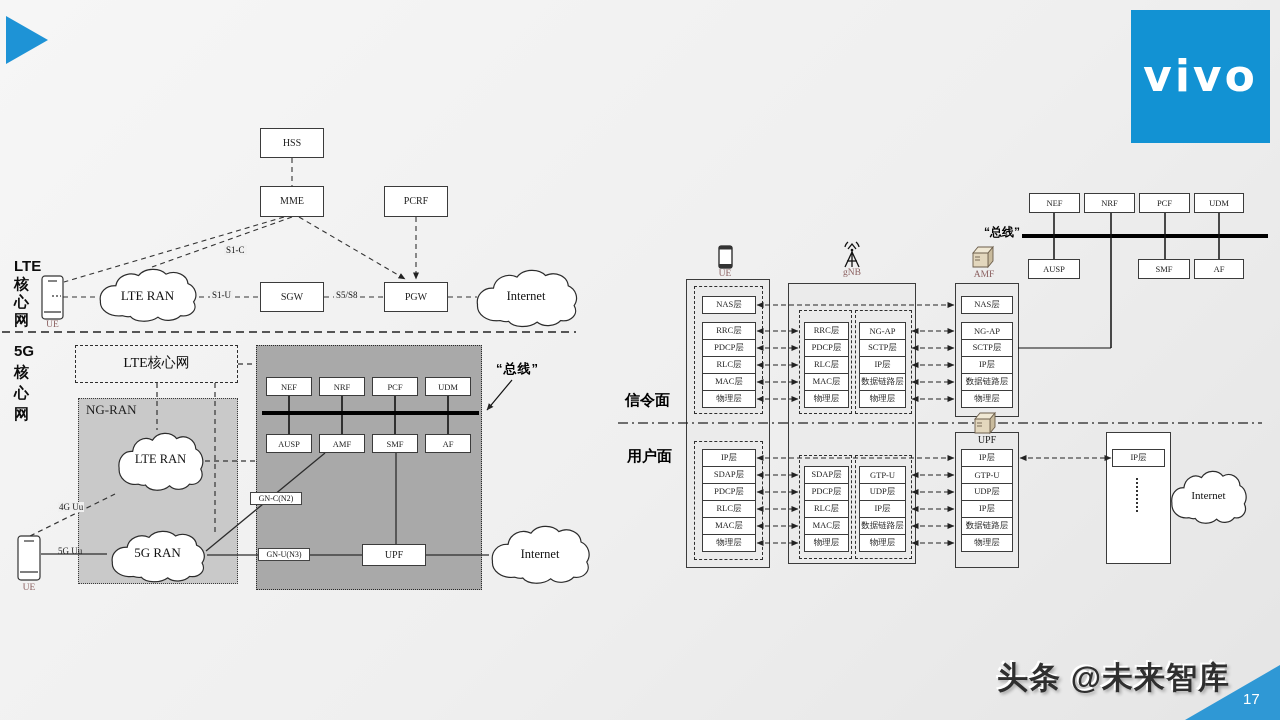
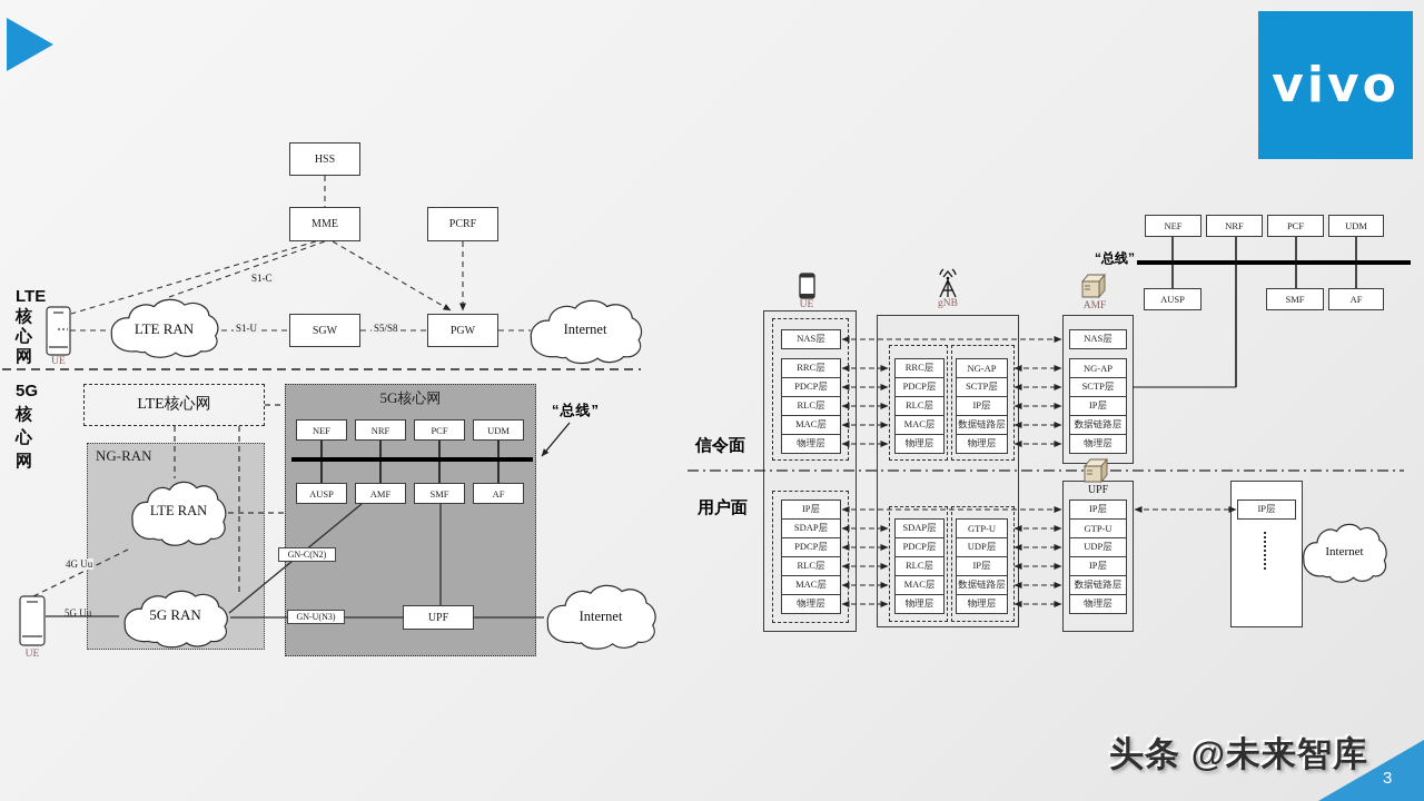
  vivo
  LTE核心网
  LTE
  核
  心
  网
  5G
  核
  心
  网
  HSS
  MME
  PCRF
  SGW
  PGW
  S1-C
  S1-U
  S5/S8
  LTE RAN
  Internet
  UE
+ 5G核心网
  NG-RAN
  NEF
  NRF
  PCF
  UDM
  AUSP
  AMF
  SMF
  AF
  “总线”
  LTE RAN
  5G RAN
  Internet
  UE
  4G Uu
  5G Uu
  GN-C(N2)
  GN-U(N3)
  UPF
  “总线”
  NEF
  NRF
  PCF
  UDM
  AUSP
  SMF
  AF
  信令面
  用户面
  UE
  gNB
  AMF
  UPF
  NAS层
  RRC层
  PDCP层
  RLC层
  MAC层
  物理层
  RRC层
  PDCP层
  RLC层
  MAC层
  物理层
  NG-AP
  SCTP层
  IP层
  数据链路层
  物理层
  NAS层
  NG-AP
  SCTP层
  IP层
  数据链路层
  物理层
  IP层
  SDAP层
  PDCP层
  RLC层
  MAC层
  物理层
  SDAP层
  PDCP层
  RLC层
  MAC层
  物理层
  GTP-U
  UDP层
  IP层
  数据链路层
  物理层
  IP层
  GTP-U
  UDP层
  IP层
  数据链路层
  物理层
  IP层
  Internet
  头条 @未来智库
- 17
+ 3
